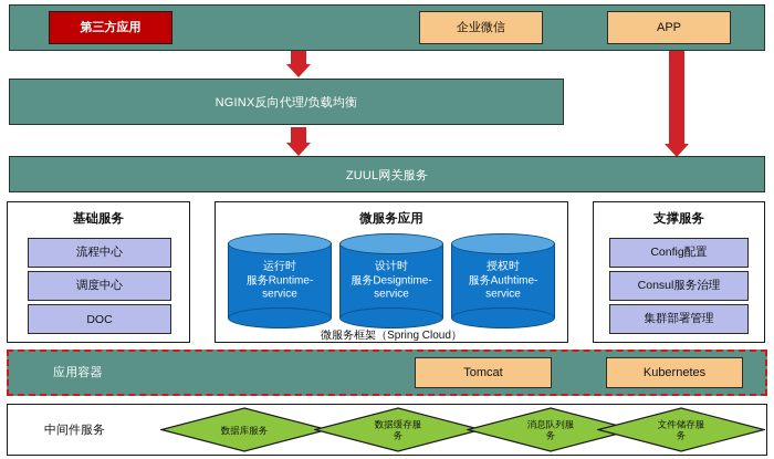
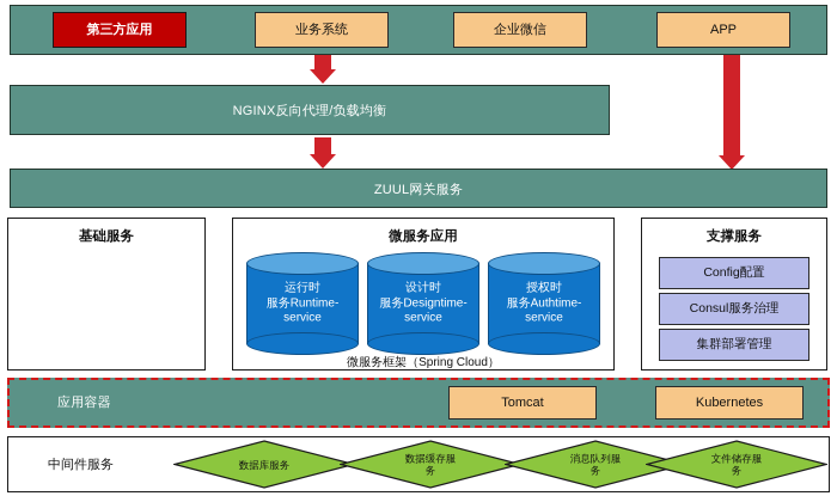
  第三方应用
+ 业务系统
  企业微信
  APP
  NGINX反向代理/负载均衡
  ZUUL网关服务
  基础服务
- 流程中心
- 调度中心
- DOC
  微服务应用
  运行时
  服务Runtime-
  service
  设计时
  服务Designtime-
  service
  授权时
  服务Authtime-
  service
  微服务框架（Spring Cloud）
  支撑服务
  Config配置
  Consul服务治理
  集群部署管理
  应用容器
  Tomcat
  Kubernetes
  中间件服务
  数据库服务
  数据缓存服
  务
  消息队列服
  务
  文件储存服
  务
